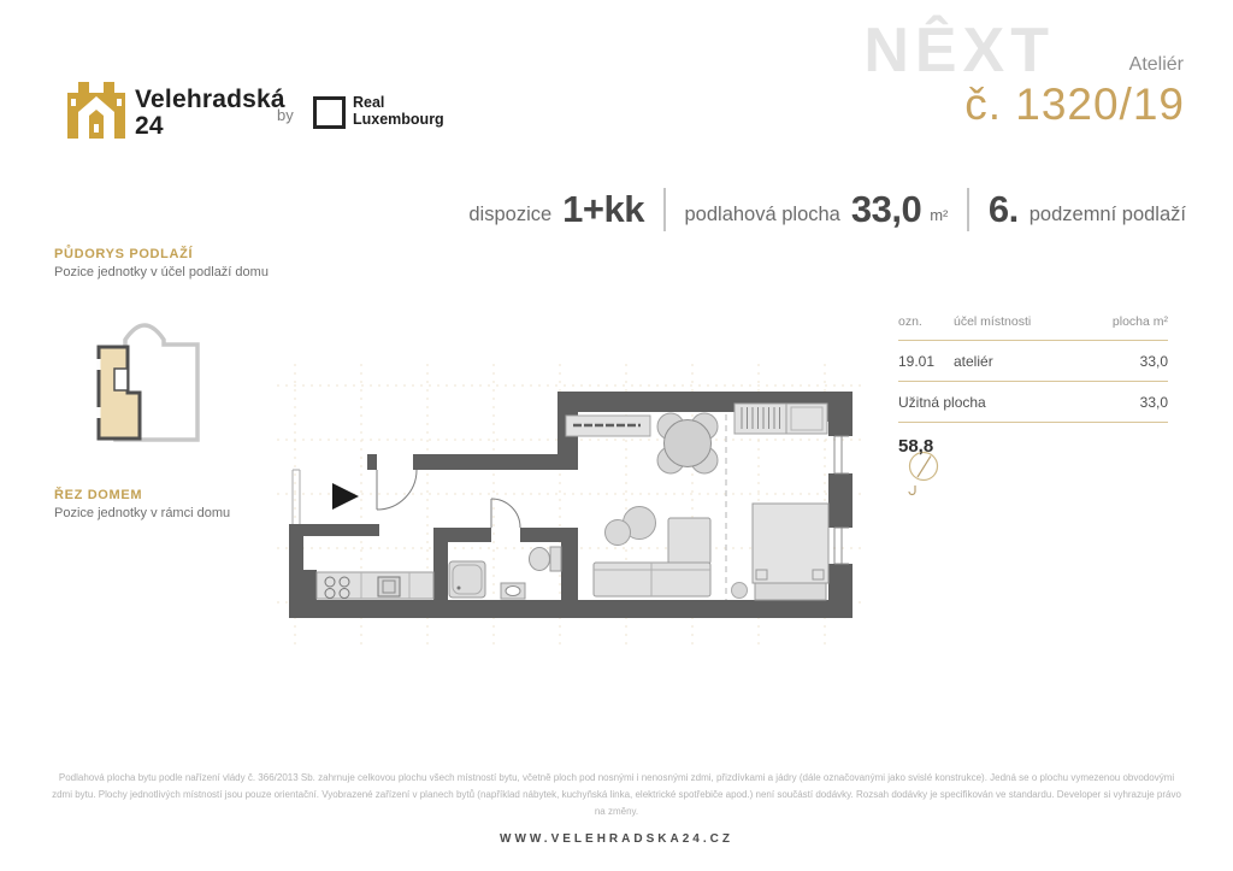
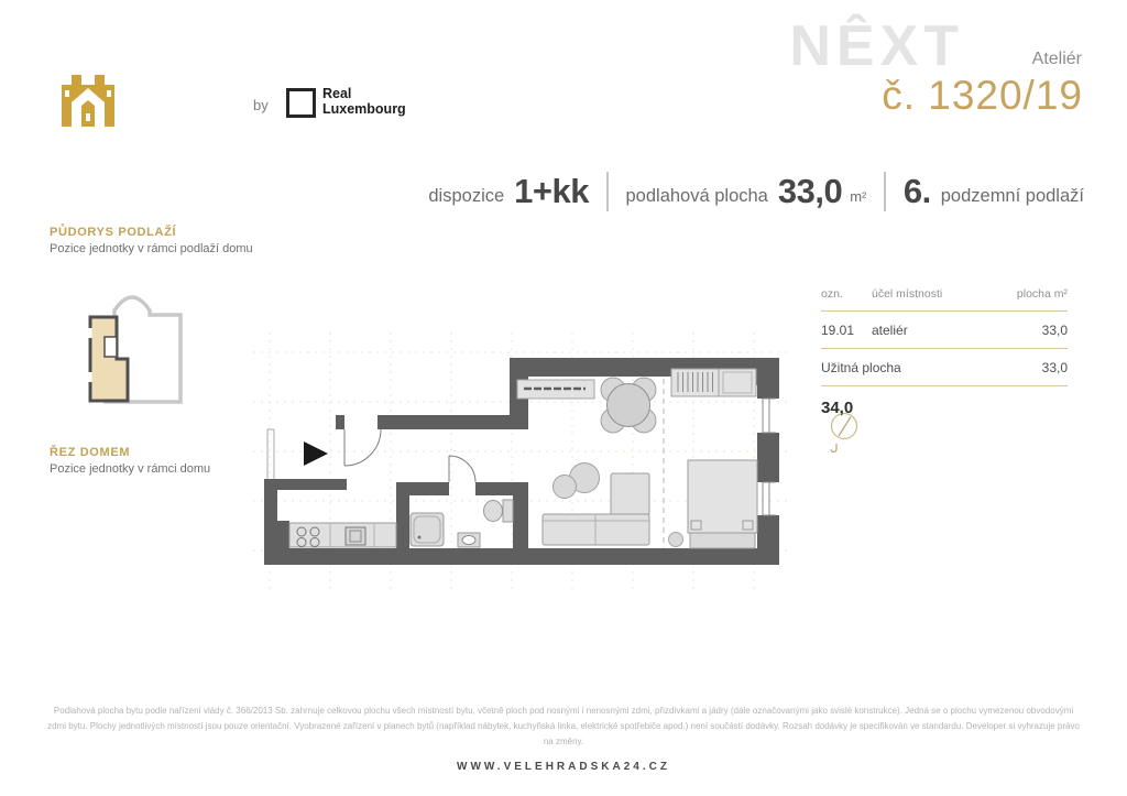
  NÊXT
- Velehradská
- 24
  by
  Real
  Luxembourg
  Ateliér
  č. 1320/19
  dispozice
  1+kk
  podlahová plocha
  33,0
  m²
  6.
  podzemní podlaží
  PŮDORYS PODLAŽÍ
- Pozice jednotky v účel podlaží domu
+ Pozice jednotky v rámci podlaží domu
  ŘEZ DOMEM
  Pozice jednotky v rámci domu
  ozn.
  účel místnosti
  plocha m²
  19.01
  ateliér
  33,0
  Užitná plocha
  33,0
- 58,8
+ 34,0
  Podlahová plocha bytu podle nařízení vlády č. 366/2013 Sb. zahrnuje celkovou plochu všech místností bytu, včetně ploch pod nosnými i nenosnými zdmi, přizdívkami a jádry (dále označovanými jako svislé konstrukce). Jedná se o plochu vymezenou obvodovými zdmi bytu. Plochy jednotlivých místností jsou pouze orientační. Vyobrazené zařízení v planech bytů (například nábytek, kuchyňská linka, elektrické spotřebiče apod.) není součástí dodávky. Rozsah dodávky je specifikován ve standardu. Developer si vyhrazuje právo na změny.
  WWW.VELEHRADSKA24.CZ
